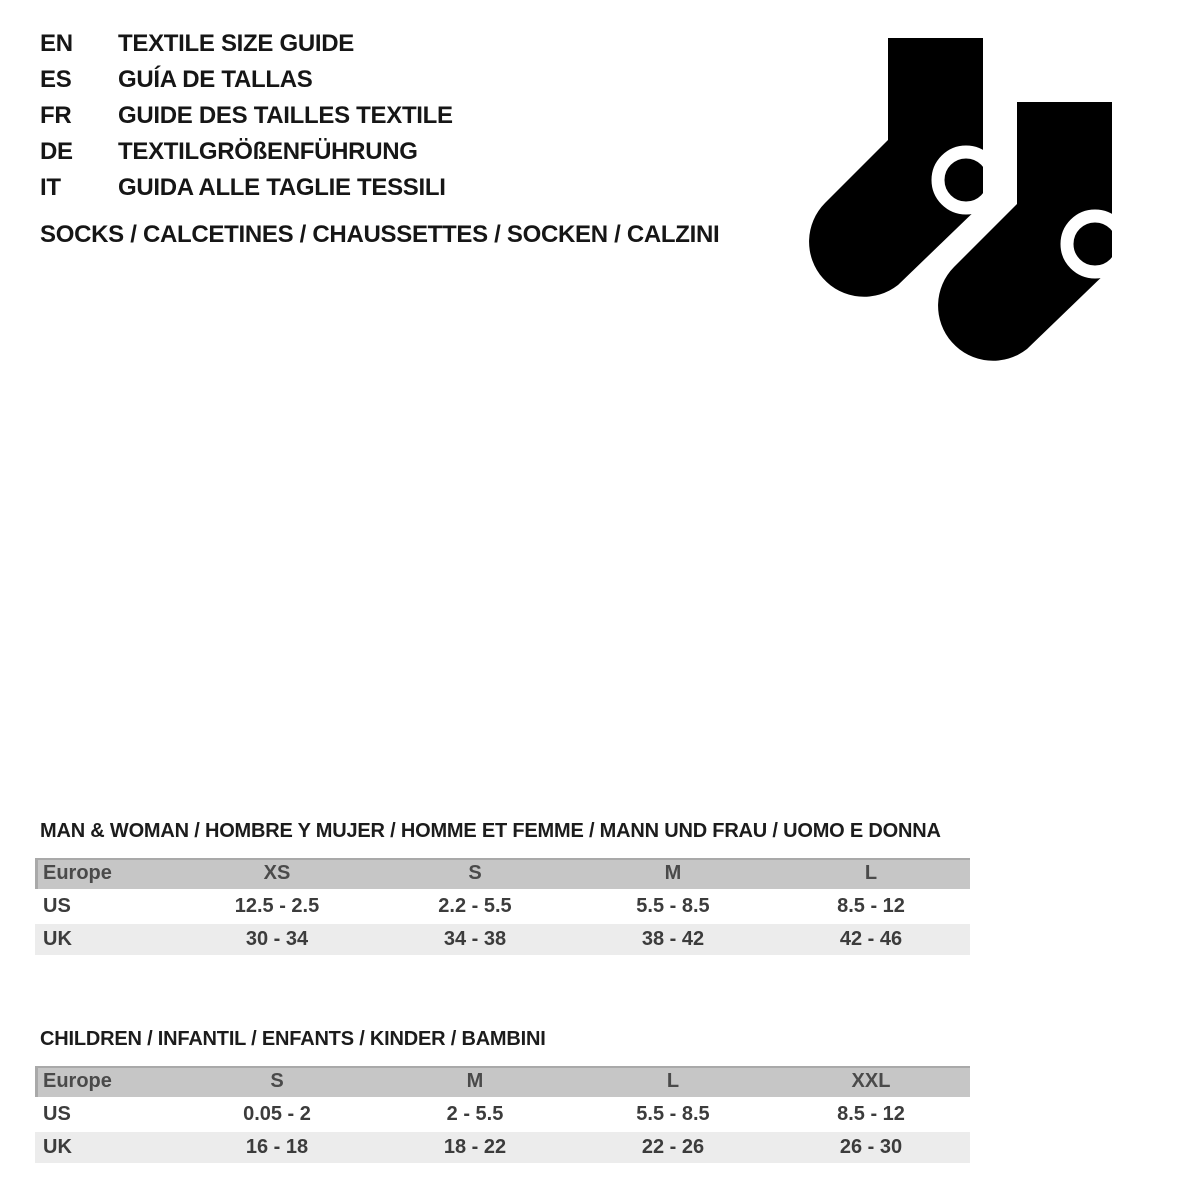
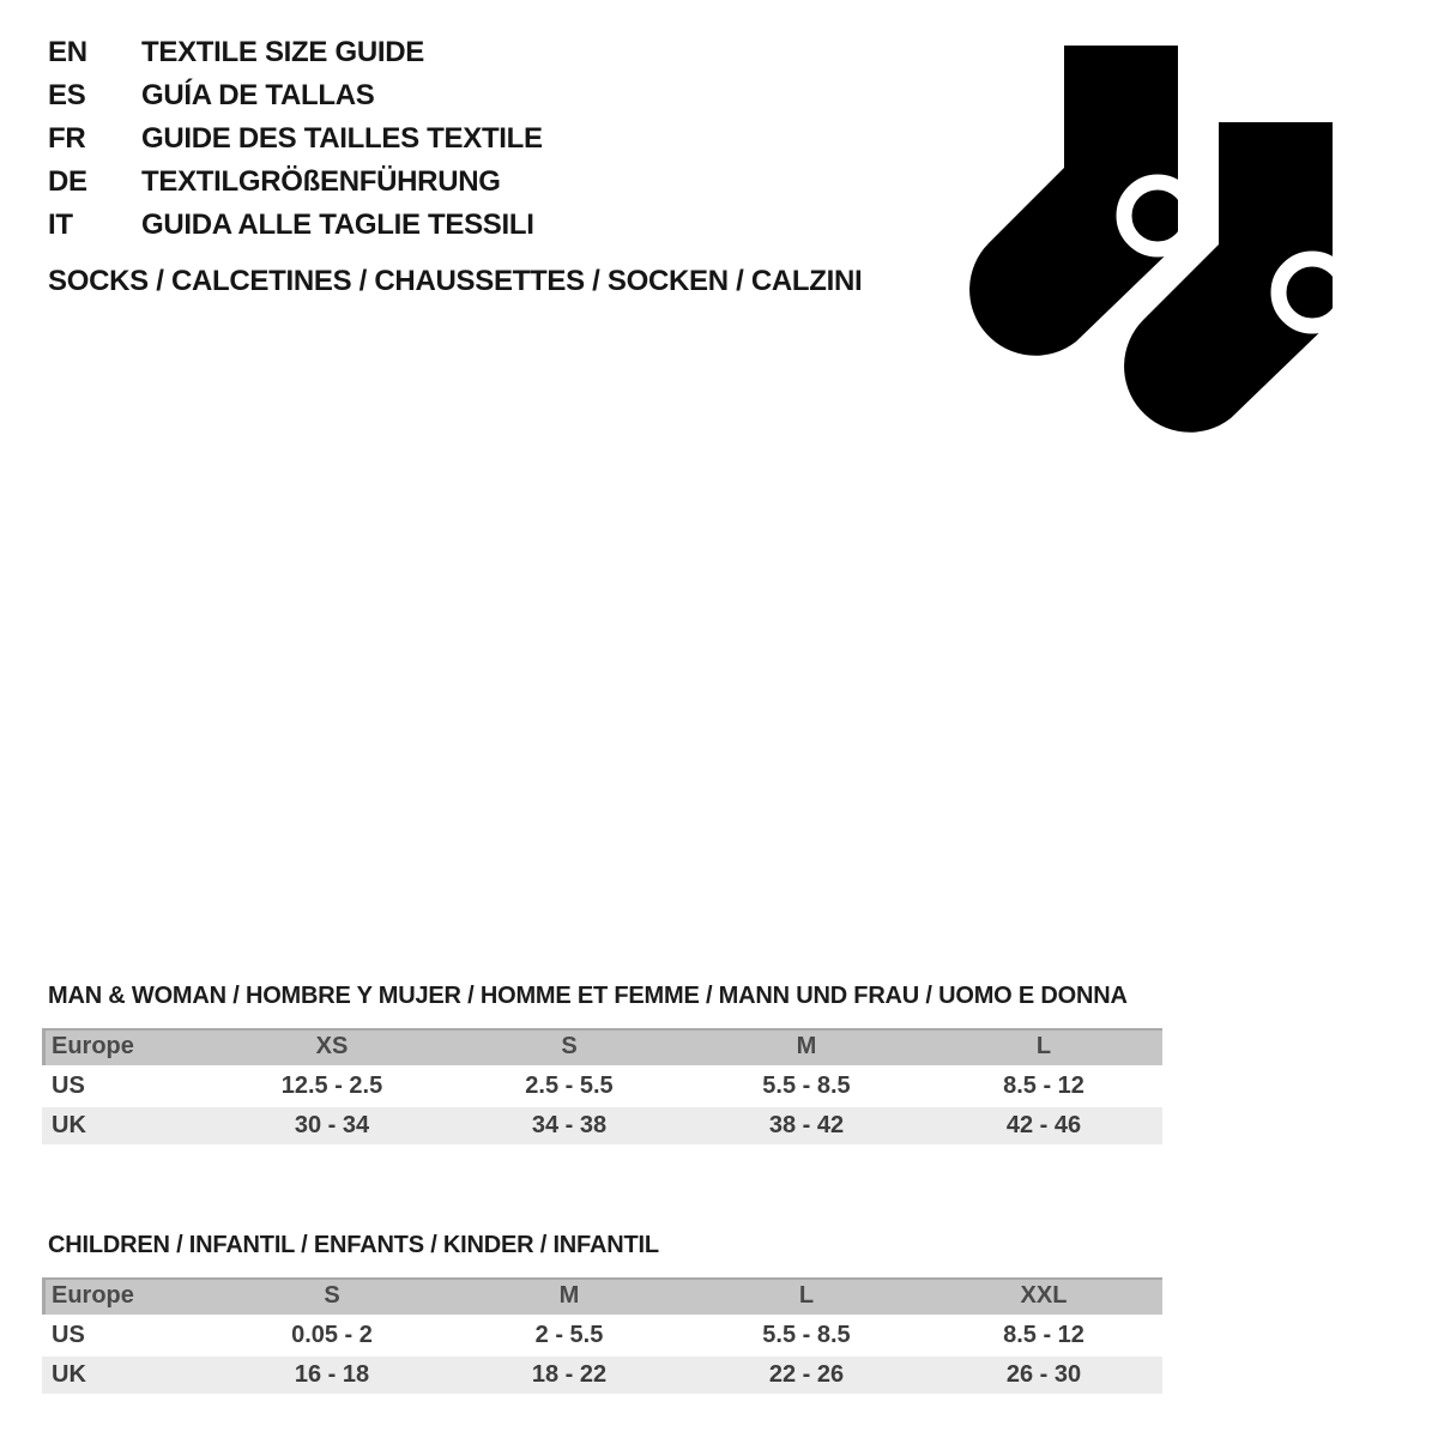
  EN
  TEXTILE SIZE GUIDE
  ES
  GUÍA DE TALLAS
  FR
  GUIDE DES TAILLES TEXTILE
  DE
  TEXTILGRÖßENFÜHRUNG
  IT
  GUIDA ALLE TAGLIE TESSILI
  SOCKS / CALCETINES / CHAUSSETTES / SOCKEN / CALZINI
  MAN & WOMAN / HOMBRE Y MUJER / HOMME ET FEMME / MANN UND FRAU / UOMO E DONNA
  Europe
  XS
  S
  M
  L
  US
  12.5 - 2.5
- 2.2 - 5.5
+ 2.5 - 5.5
  5.5 - 8.5
  8.5 - 12
  UK
  30 - 34
  34 - 38
  38 - 42
  42 - 46
- CHILDREN / INFANTIL / ENFANTS / KINDER / BAMBINI
+ CHILDREN / INFANTIL / ENFANTS / KINDER / INFANTIL
  Europe
  S
  M
  L
  XXL
  US
  0.05 - 2
  2 - 5.5
  5.5 - 8.5
  8.5 - 12
  UK
  16 - 18
  18 - 22
  22 - 26
  26 - 30
